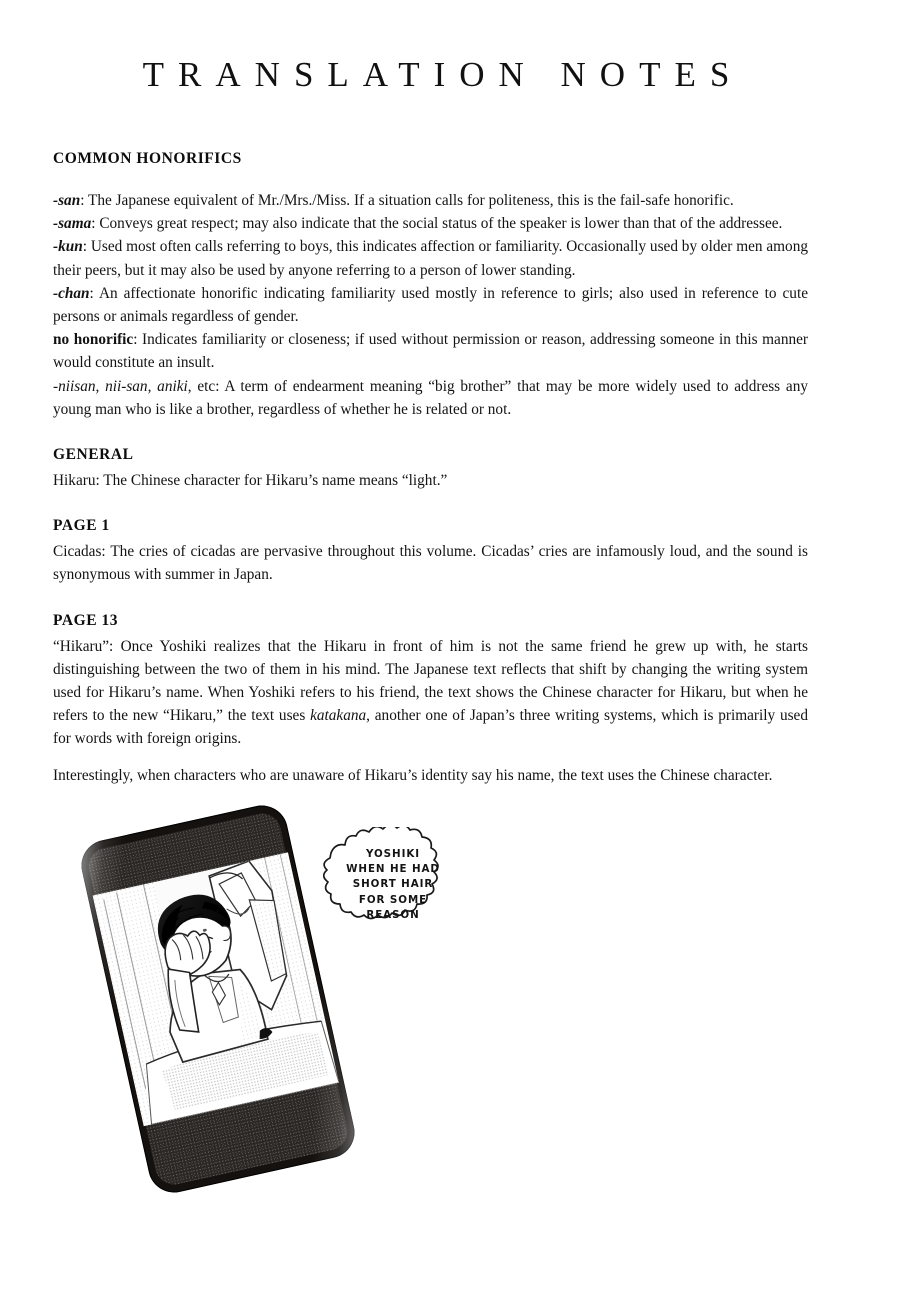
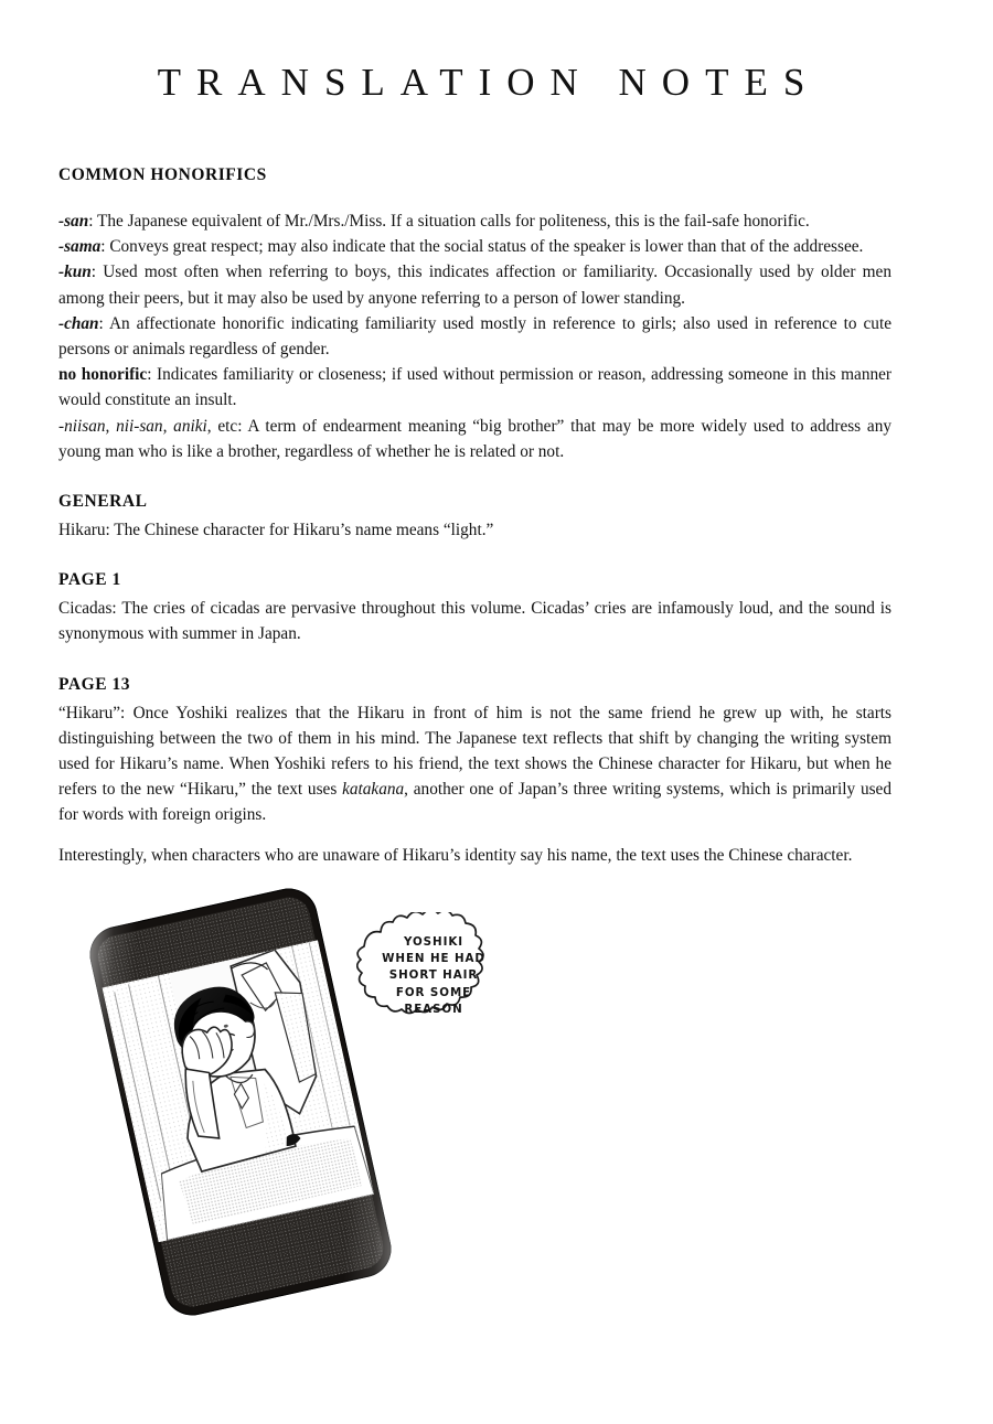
  TRANSLATION NOTES
  COMMON HONORIFICS
  -san: The Japanese equivalent of Mr./Mrs./Miss. If a situation calls for politeness, this is the fail-safe honorific.
  -sama: Conveys great respect; may also indicate that the social status of the speaker is lower than that of the addressee.
- -kun: Used most often calls referring to boys, this indicates affection or familiarity. Occasionally used by older men among their peers, but it may also be used by anyone referring to a person of lower standing.
+ -kun: Used most often when referring to boys, this indicates affection or familiarity. Occasionally used by older men among their peers, but it may also be used by anyone referring to a person of lower standing.
  -chan: An affectionate honorific indicating familiarity used mostly in reference to girls; also used in reference to cute persons or animals regardless of gender.
  no honorific: Indicates familiarity or closeness; if used without permission or reason, addressing someone in this manner would constitute an insult.
  -niisan, nii-san, aniki, etc: A term of endearment meaning “big brother” that may be more widely used to address any young man who is like a brother, regardless of whether he is related or not.
  GENERAL
  Hikaru: The Chinese character for Hikaru’s name means “light.”
  PAGE 1
  Cicadas: The cries of cicadas are pervasive throughout this volume. Cicadas’ cries are infamously loud, and the sound is synonymous with summer in Japan.
  PAGE 13
  “Hikaru”: Once Yoshiki realizes that the Hikaru in front of him is not the same friend he grew up with, he starts distinguishing between the two of them in his mind. The Japanese text reflects that shift by changing the writing system used for Hikaru’s name. When Yoshiki refers to his friend, the text shows the Chinese character for Hikaru, but when he refers to the new “Hikaru,” the text uses katakana, another one of Japan’s three writing systems, which is primarily used for words with foreign origins.
  Interestingly, when characters who are unaware of Hikaru’s identity say his name, the text uses the Chinese character.
  YOSHIKI
  WHEN HE HAD
  SHORT HAIR
  FOR SOME
  REASON
